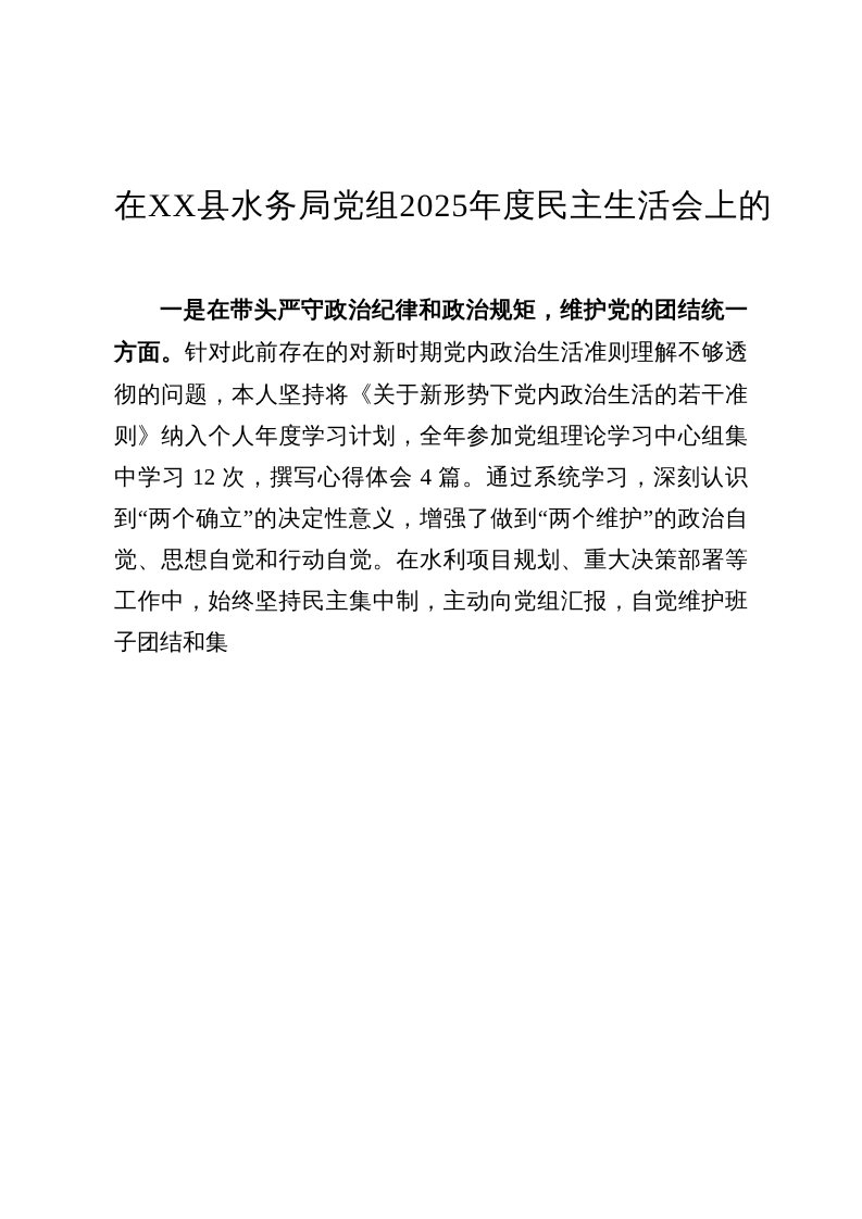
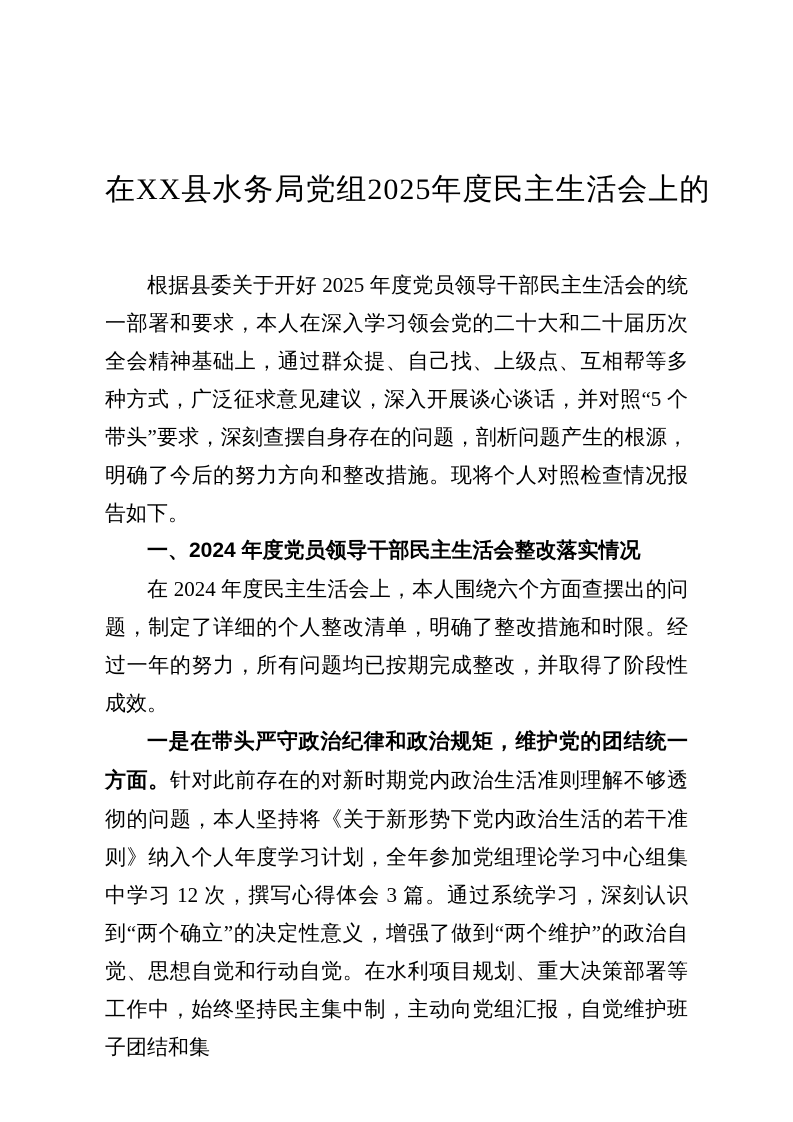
  在XX县水务局党组2025年度民主生活会上的
+ 根据县委关于开好 2025 年度党员领导干部民主生活会的统一部署和要求，本人在深入学习领会党的二十大和二十届历次全会精神基础上，通过群众提、自己找、上级点、互相帮等多种方式，广泛征求意见建议，深入开展谈心谈话，并对照“5 个带头”要求，深刻查摆自身存在的问题，剖析问题产生的根源，明确了今后的努力方向和整改措施。现将个人对照检查情况报告如下。
+ 一、2024 年度党员领导干部民主生活会整改落实情况
+ 在 2024 年度民主生活会上，本人围绕六个方面查摆出的问题，制定了详细的个人整改清单，明确了整改措施和时限。经过一年的努力，所有问题均已按期完成整改，并取得了阶段性成效。
- 一是在带头严守政治纪律和政治规矩，维护党的团结统一方面。针对此前存在的对新时期党内政治生活准则理解不够透彻的问题，本人坚持将《关于新形势下党内政治生活的若干准则》纳入个人年度学习计划，全年参加党组理论学习中心组集中学习 12 次，撰写心得体会 4 篇。通过系统学习，深刻认识到“两个确立”的决定性意义，增强了做到“两个维护”的政治自觉、思想自觉和行动自觉。在水利项目规划、重大决策部署等工作中，始终坚持民主集中制，主动向党组汇报，自觉维护班子团结和集
+ 一是在带头严守政治纪律和政治规矩，维护党的团结统一方面。针对此前存在的对新时期党内政治生活准则理解不够透彻的问题，本人坚持将《关于新形势下党内政治生活的若干准则》纳入个人年度学习计划，全年参加党组理论学习中心组集中学习 12 次，撰写心得体会 3 篇。通过系统学习，深刻认识到“两个确立”的决定性意义，增强了做到“两个维护”的政治自觉、思想自觉和行动自觉。在水利项目规划、重大决策部署等工作中，始终坚持民主集中制，主动向党组汇报，自觉维护班子团结和集
